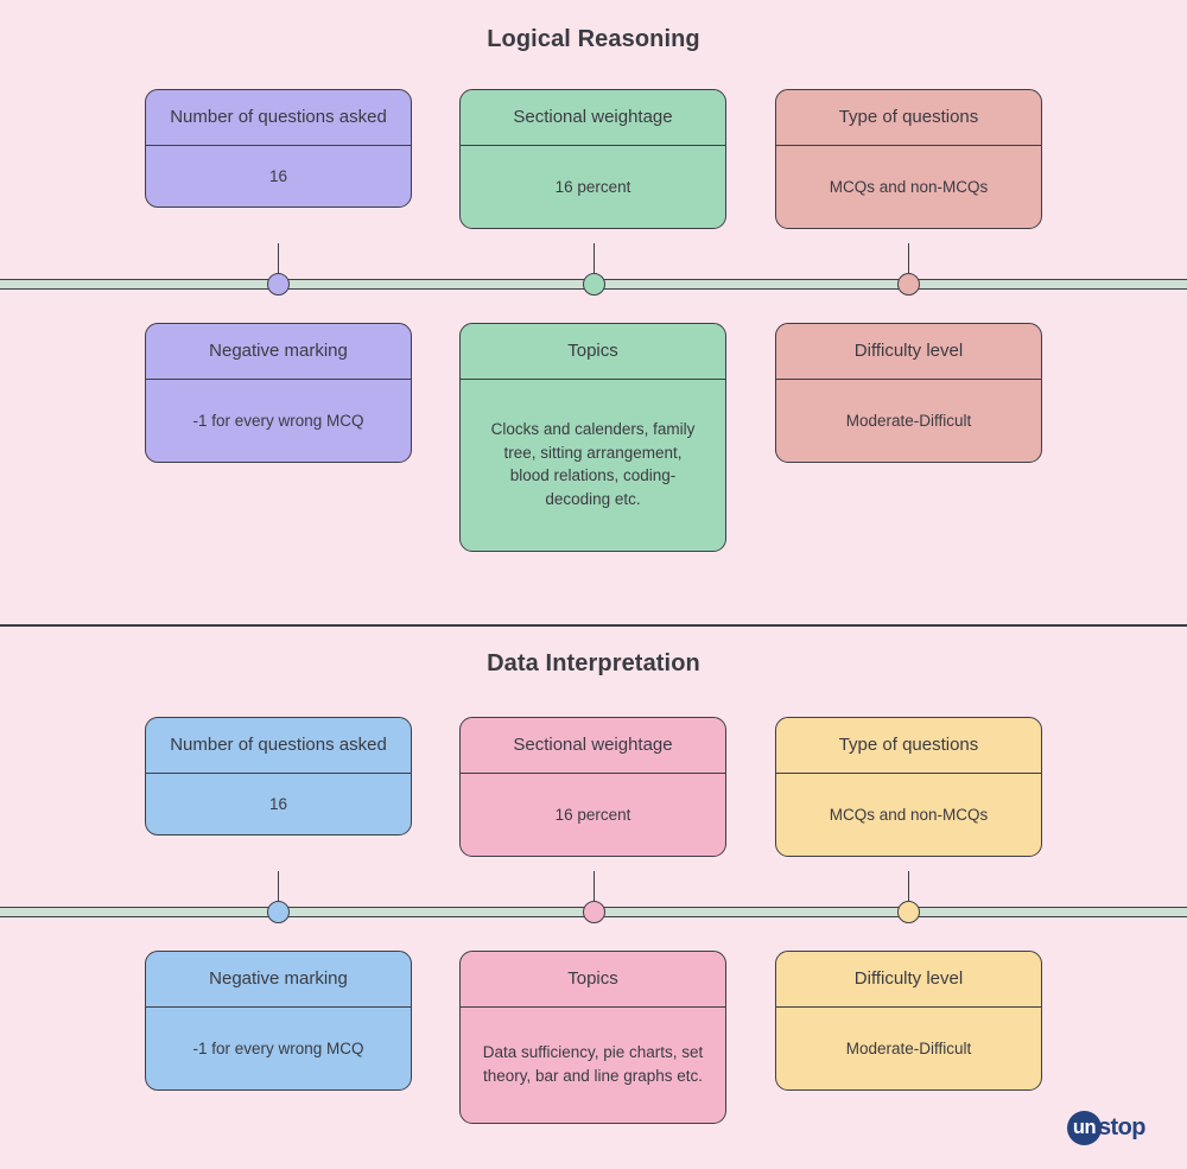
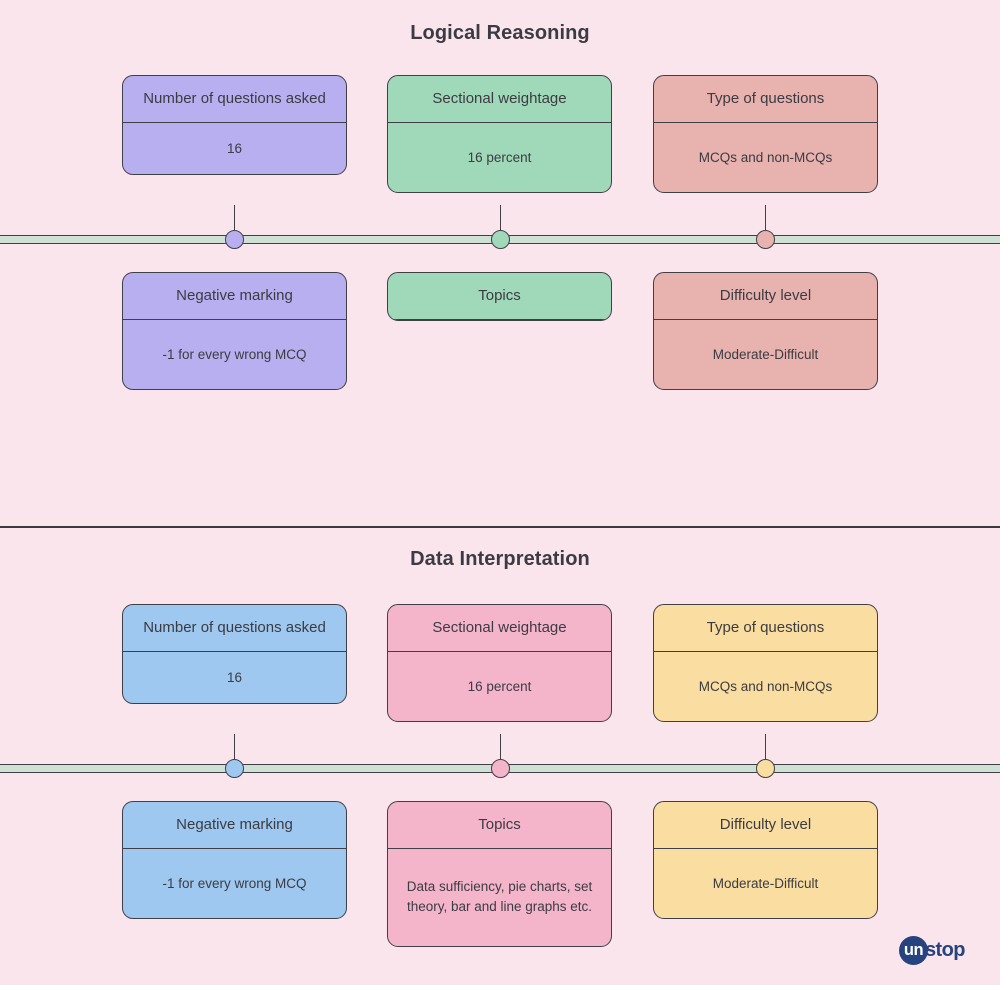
  Logical Reasoning
  Number of questions asked
  16
  Sectional weightage
  16 percent
  Type of questions
  MCQs and non-MCQs
  Negative marking
  -1 for every wrong MCQ
  Topics
- Clocks and calenders, family tree, sitting arrangement, blood relations, coding-decoding etc.
  Difficulty level
  Moderate-Difficult
  Data Interpretation
  Number of questions asked
  16
  Sectional weightage
  16 percent
  Type of questions
  MCQs and non-MCQs
  Negative marking
  -1 for every wrong MCQ
  Topics
  Data sufficiency, pie charts, set theory, bar and line graphs etc.
  Difficulty level
  Moderate-Difficult
  un
  stop
